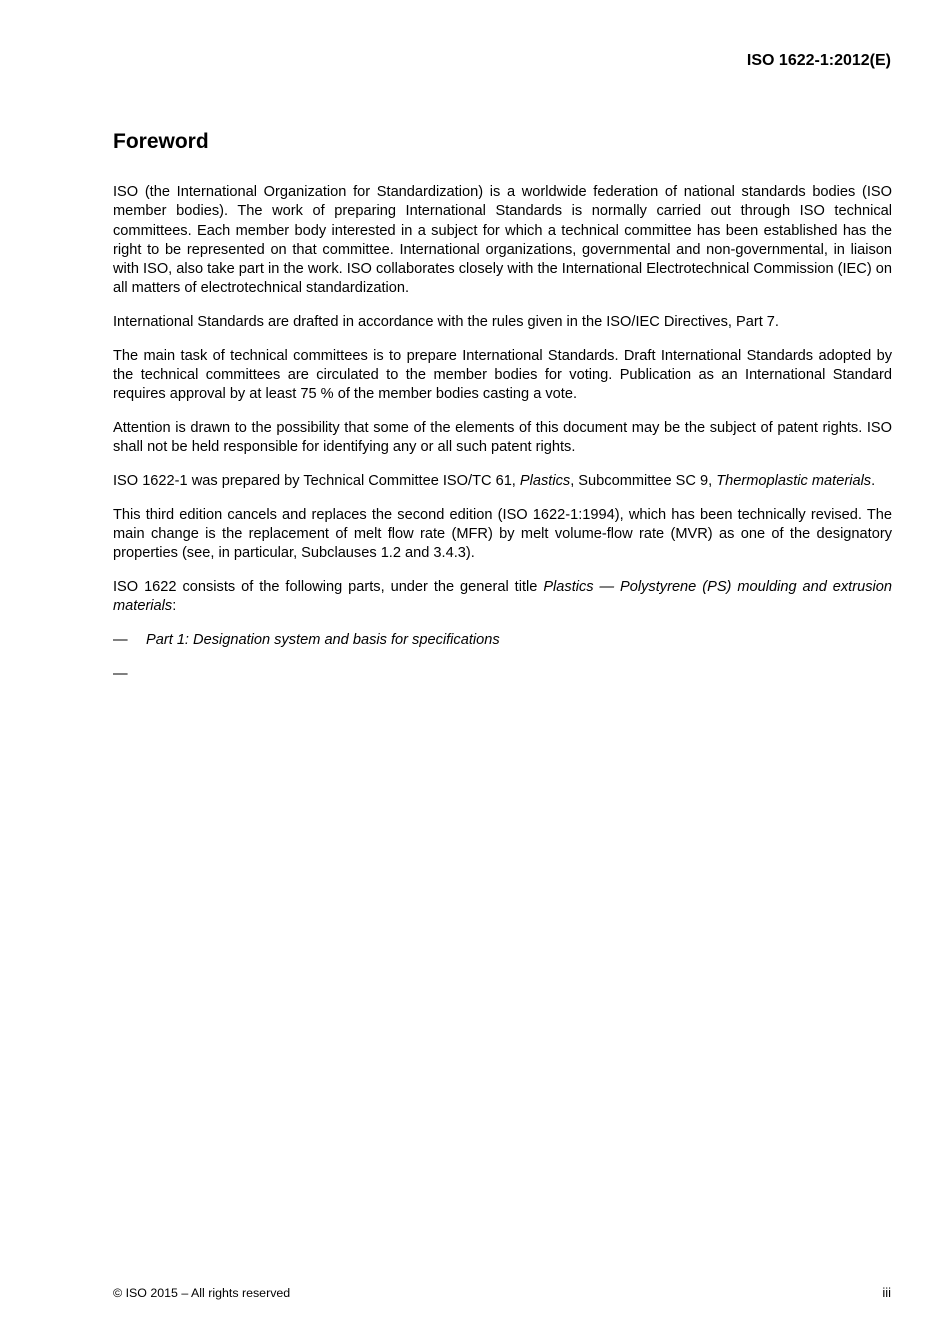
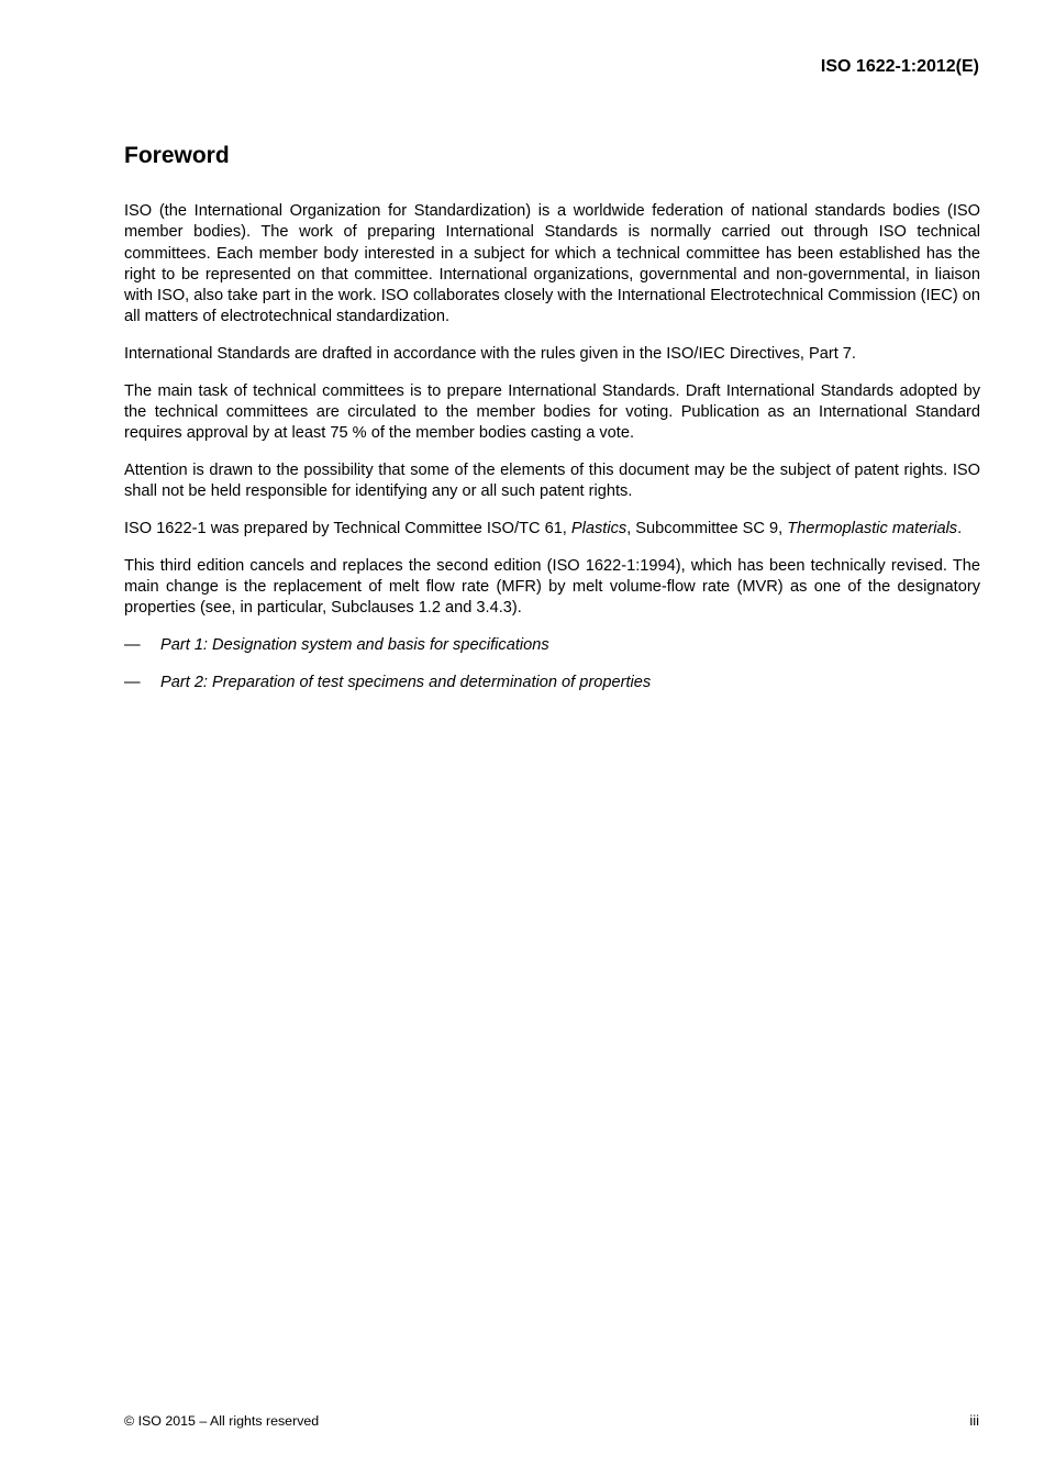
  ISO 1622-1:2012(E)
  Foreword
  ISO (the International Organization for Standardization) is a worldwide federation of national standards bodies (ISO member bodies). The work of preparing International Standards is normally carried out through ISO technical committees. Each member body interested in a subject for which a technical committee has been established has the right to be represented on that committee. International organizations, governmental and non-governmental, in liaison with ISO, also take part in the work. ISO collaborates closely with the International Electrotechnical Commission (IEC) on all matters of electrotechnical standardization.
  International Standards are drafted in accordance with the rules given in the ISO/IEC Directives, Part 7.
  The main task of technical committees is to prepare International Standards. Draft International Standards adopted by the technical committees are circulated to the member bodies for voting. Publication as an International Standard requires approval by at least 75 % of the member bodies casting a vote.
  Attention is drawn to the possibility that some of the elements of this document may be the subject of patent rights. ISO shall not be held responsible for identifying any or all such patent rights.
  ISO 1622-1 was prepared by Technical Committee ISO/TC 61, Plastics, Subcommittee SC 9, Thermoplastic materials.
  This third edition cancels and replaces the second edition (ISO 1622-1:1994), which has been technically revised. The main change is the replacement of melt flow rate (MFR) by melt volume-flow rate (MVR) as one of the designatory properties (see, in particular, Subclauses 1.2 and 3.4.3).
- ISO 1622 consists of the following parts, under the general title Plastics — Polystyrene (PS) moulding and extrusion materials:
  —
  Part 1: Designation system and basis for specifications
  —
+ Part 2: Preparation of test specimens and determination of properties
  © ISO 2015 – All rights reserved
  iii
